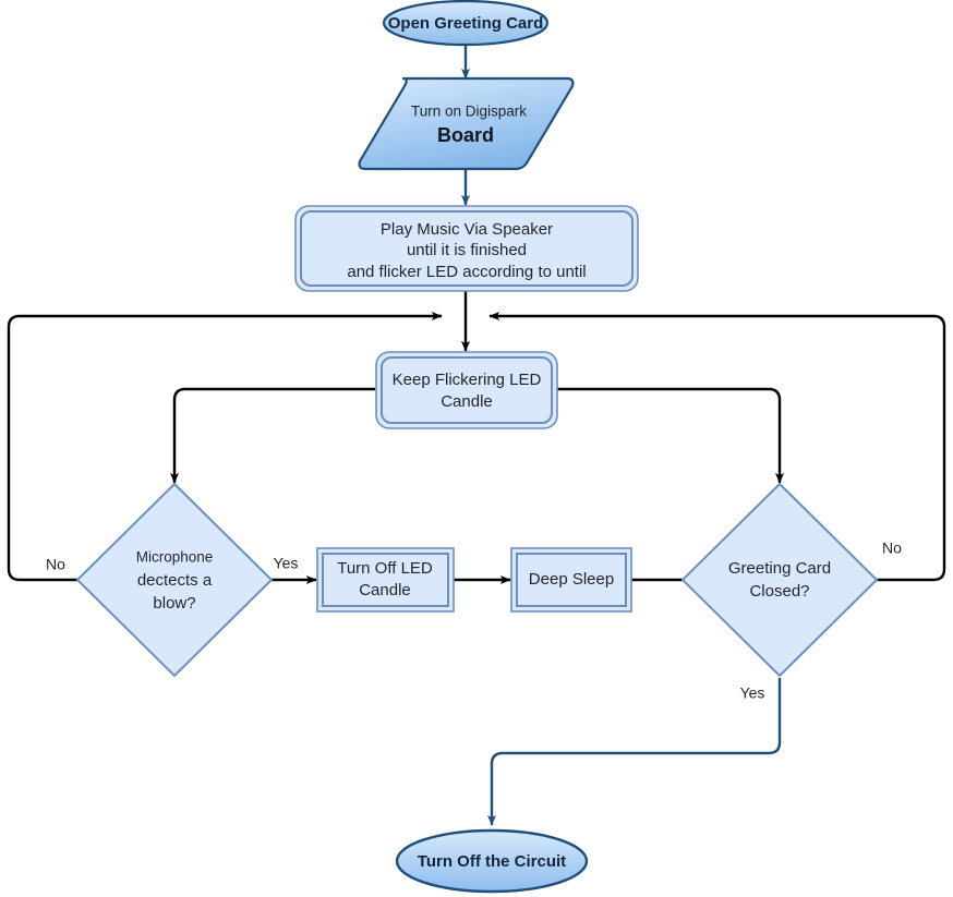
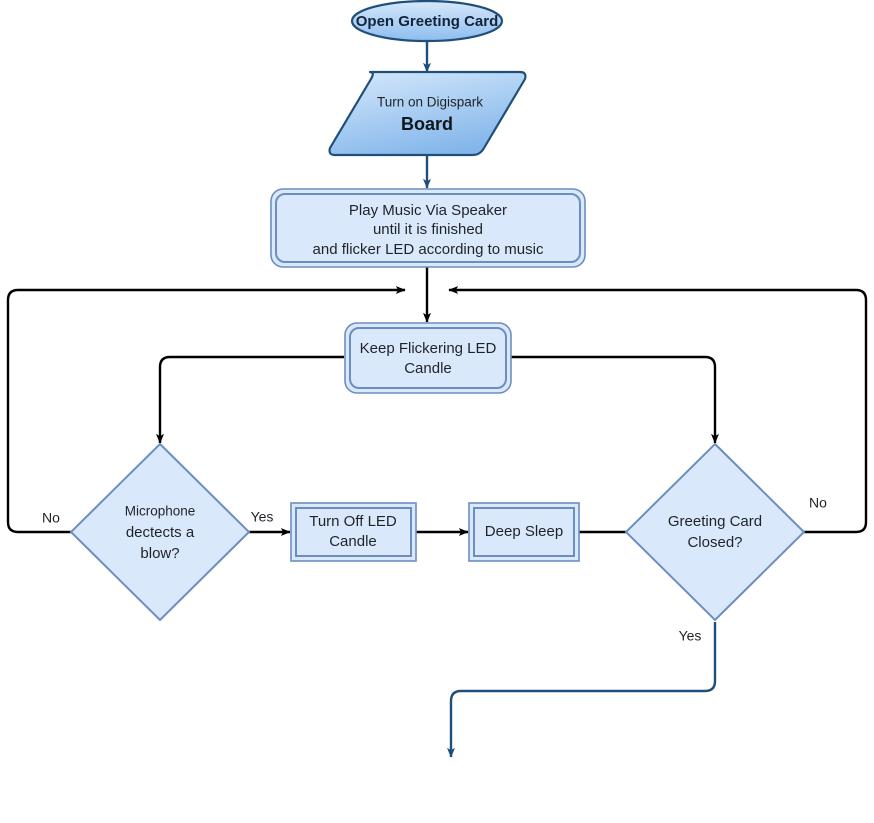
  Open Greeting Card
  Turn on Digispark
  Board
  Play Music Via Speaker
  until it is finished
- and flicker LED according to until
+ and flicker LED according to music
  Keep Flickering LED
  Candle
  Microphone
  dectects a
  blow?
  Turn Off LED
  Candle
  Deep Sleep
  Greeting Card
  Closed?
- Turn Off the Circuit
  No
  Yes
  No
  Yes
